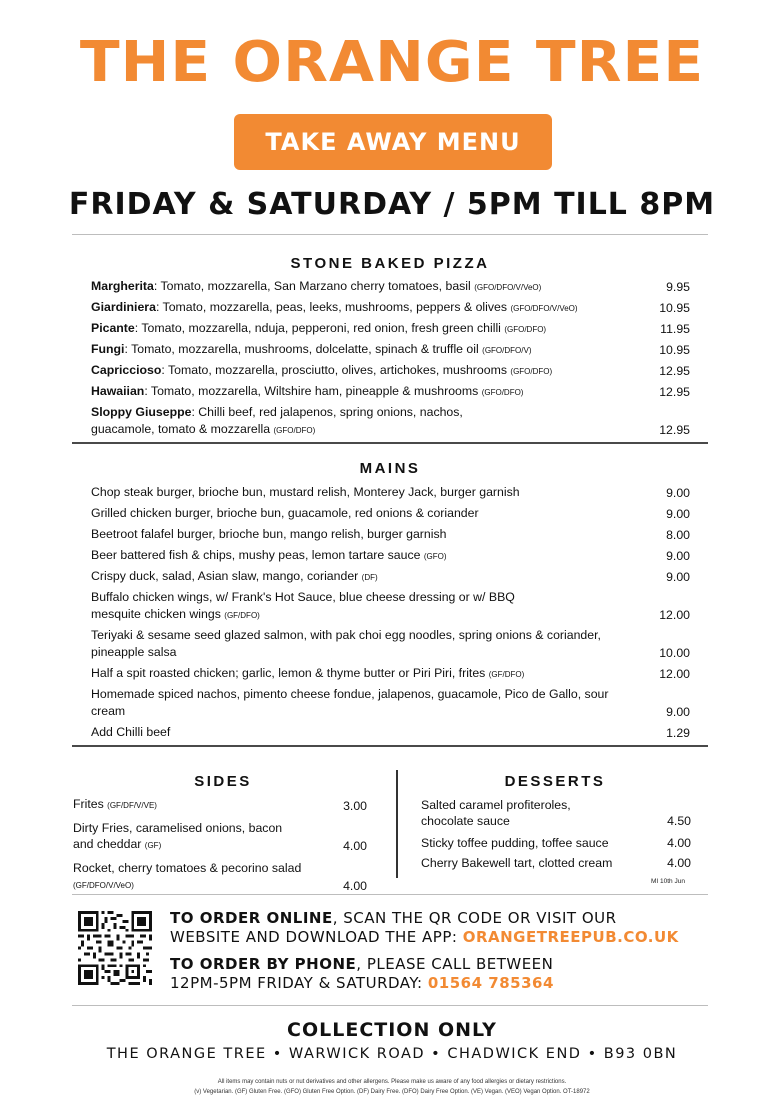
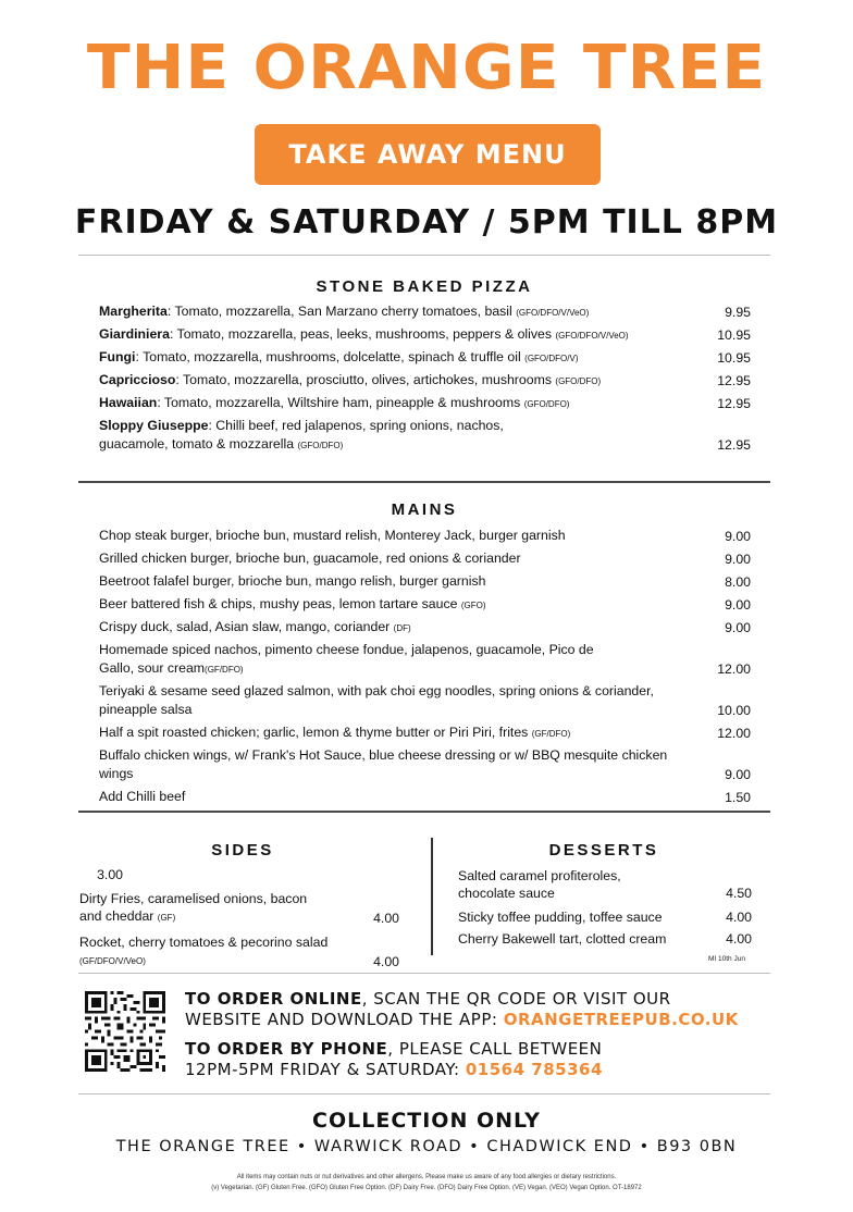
  THE ORANGE TREE
  TAKE AWAY MENU
  FRIDAY & SATURDAY / 5PM TILL 8PM
  STONE BAKED PIZZA
  Margherita: Tomato, mozzarella, San Marzano cherry tomatoes, basil (GFO/DFO/V/VeO)
  9.95
  Giardiniera: Tomato, mozzarella, peas, leeks, mushrooms, peppers & olives (GFO/DFO/V/VeO)
  10.95
- Picante: Tomato, mozzarella, nduja, pepperoni, red onion, fresh green chilli (GFO/DFO)
- 11.95
  Fungi: Tomato, mozzarella, mushrooms, dolcelatte, spinach & truffle oil (GFO/DFO/V)
  10.95
  Capriccioso: Tomato, mozzarella, prosciutto, olives, artichokes, mushrooms (GFO/DFO)
  12.95
  Hawaiian: Tomato, mozzarella, Wiltshire ham, pineapple & mushrooms (GFO/DFO)
  12.95
  Sloppy Giuseppe: Chilli beef, red jalapenos, spring onions, nachos, guacamole, tomato & mozzarella (GFO/DFO)
  12.95
  MAINS
  Chop steak burger, brioche bun, mustard relish, Monterey Jack, burger garnish
  9.00
  Grilled chicken burger, brioche bun, guacamole, red onions & coriander
  9.00
  Beetroot falafel burger, brioche bun, mango relish, burger garnish
  8.00
  Beer battered fish & chips, mushy peas, lemon tartare sauce (GFO)
  9.00
  Crispy duck, salad, Asian slaw, mango, coriander (DF)
  9.00
- Buffalo chicken wings, w/ Frank's Hot Sauce, blue cheese dressing or w/ BBQ mesquite chicken wings (GF/DFO)
+ Homemade spiced nachos, pimento cheese fondue, jalapenos, guacamole, Pico de Gallo, sour cream(GF/DFO)
  12.00
  Teriyaki & sesame seed glazed salmon, with pak choi egg noodles, spring onions & coriander, pineapple salsa
  10.00
  Half a spit roasted chicken; garlic, lemon & thyme butter or Piri Piri, frites (GF/DFO)
  12.00
- Homemade spiced nachos, pimento cheese fondue, jalapenos, guacamole, Pico de Gallo, sour cream
+ Buffalo chicken wings, w/ Frank's Hot Sauce, blue cheese dressing or w/ BBQ mesquite chicken wings
  9.00
  Add Chilli beef
- 1.29
+ 1.50
  SIDES
- Frites (GF/DF/V/VE)
  3.00
  Dirty Fries, caramelised onions, bacon and cheddar (GF)
  4.00
  Rocket, cherry tomatoes & pecorino salad (GF/DFO/V/VeO)
  4.00
  DESSERTS
  Salted caramel profiteroles, chocolate sauce
  4.50
  Sticky toffee pudding, toffee sauce
  4.00
  Cherry Bakewell tart, clotted cream
  4.00
  TO ORDER ONLINE, SCAN THE QR CODE OR VISIT OUR
  WEBSITE AND DOWNLOAD THE APP: ORANGETREEPUB.CO.UK
  TO ORDER BY PHONE, PLEASE CALL BETWEEN
  12PM-5PM FRIDAY & SATURDAY: 01564 785364
  COLLECTION ONLY
  THE ORANGE TREE • WARWICK ROAD • CHADWICK END • B93 0BN
